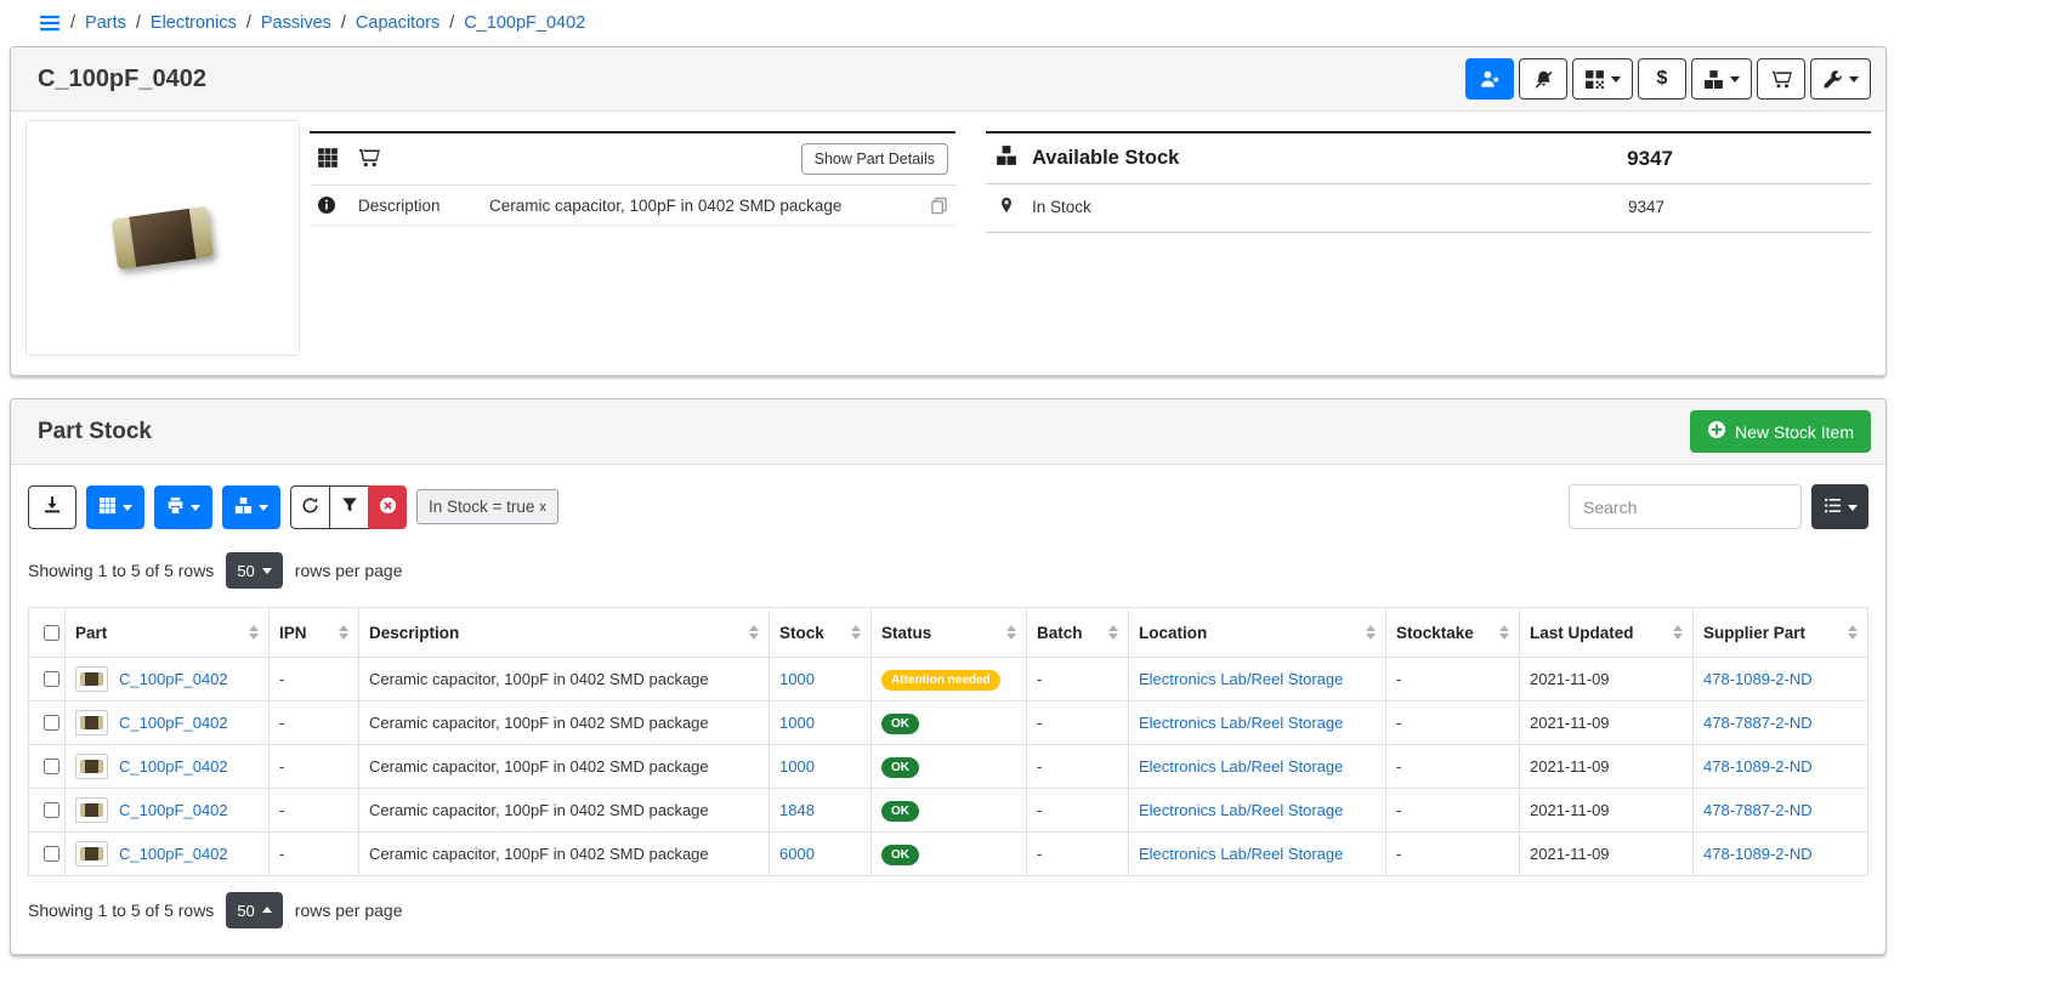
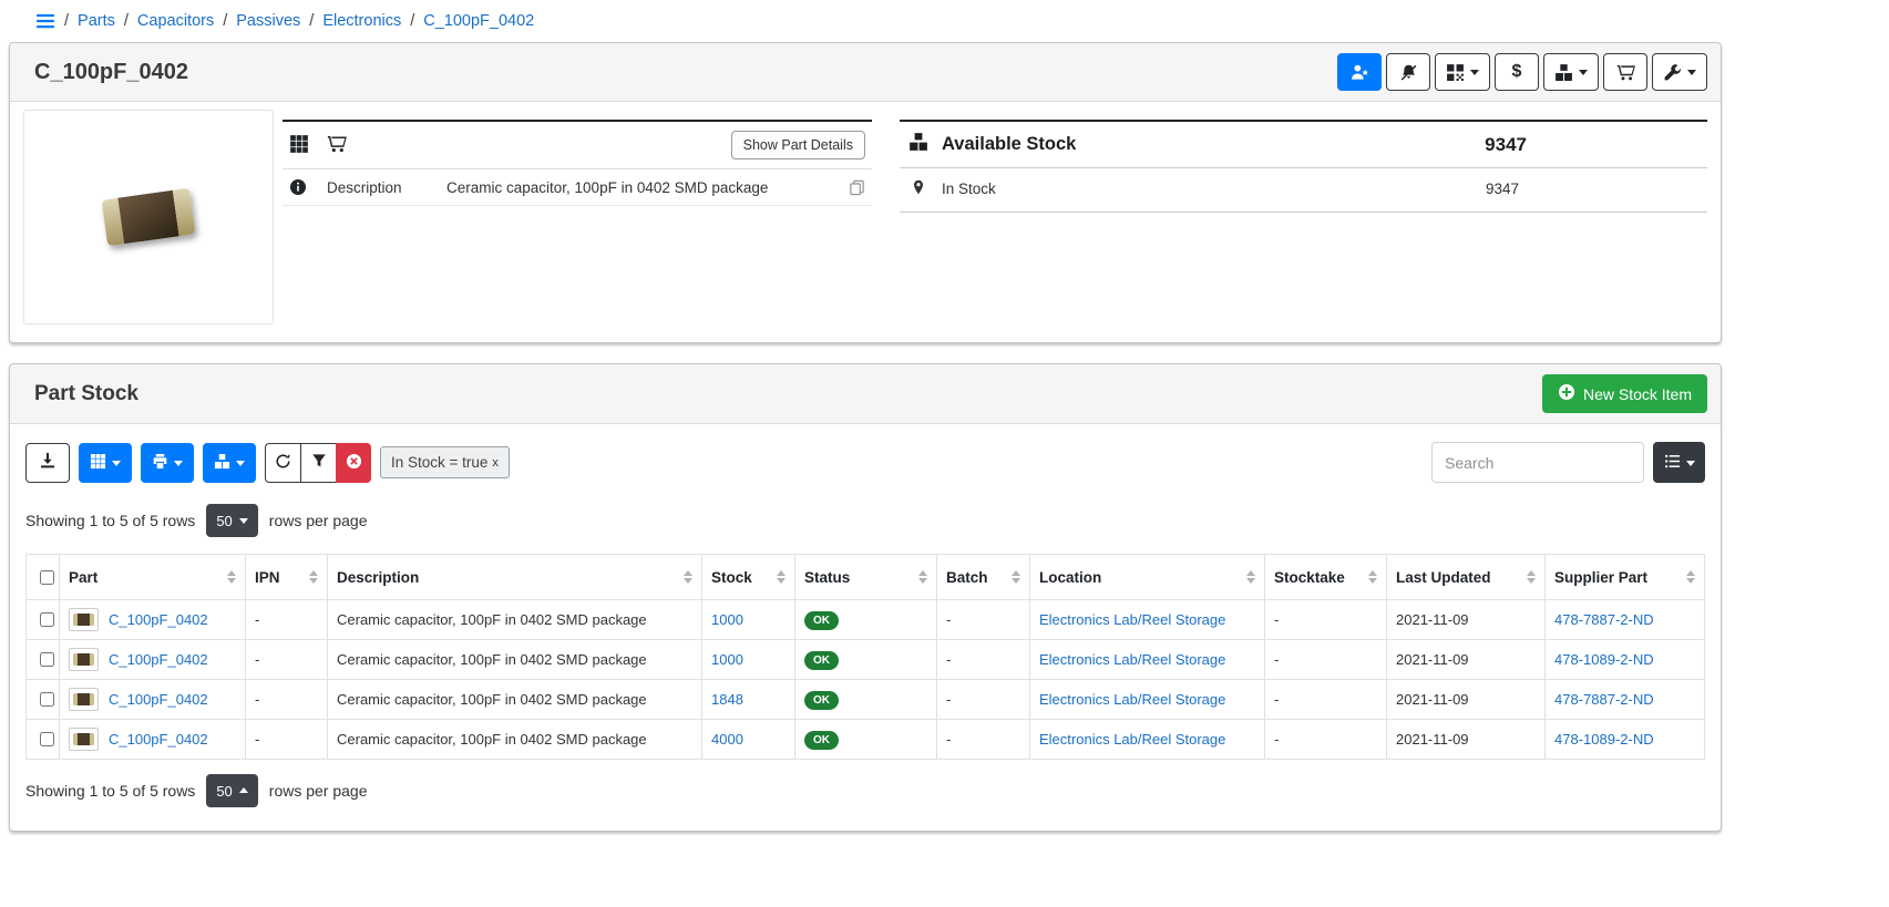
  /
  Parts
  /
- Electronics
+ Capacitors
  /
  Passives
  /
- Capacitors
+ Electronics
  /
  C_100pF_0402
  C_100pF_0402
  $
  Show Part Details
  Description
  Ceramic capacitor, 100pF in 0402 SMD package
  Available Stock
  9347
  In Stock
  9347
  Part Stock
  New Stock Item
  In Stock = true
  x
  Search
  Showing 1 to 5 of 5 rows
  50
  rows per page
  	Part	IPN	Description	Stock	Status	Batch	Location	Stocktake	Last Updated	Supplier Part
- 	C_100pF_0402	-	Ceramic capacitor, 100pF in 0402 SMD package	1000	Attention needed	-	Electronics Lab/Reel Storage	-	2021-11-09	478-1089-2-ND
  	C_100pF_0402	-	Ceramic capacitor, 100pF in 0402 SMD package	1000	OK	-	Electronics Lab/Reel Storage	-	2021-11-09	478-7887-2-ND
  	C_100pF_0402	-	Ceramic capacitor, 100pF in 0402 SMD package	1000	OK	-	Electronics Lab/Reel Storage	-	2021-11-09	478-1089-2-ND
  	C_100pF_0402	-	Ceramic capacitor, 100pF in 0402 SMD package	1848	OK	-	Electronics Lab/Reel Storage	-	2021-11-09	478-7887-2-ND
- 	C_100pF_0402	-	Ceramic capacitor, 100pF in 0402 SMD package	6000	OK	-	Electronics Lab/Reel Storage	-	2021-11-09	478-1089-2-ND
+ 	C_100pF_0402	-	Ceramic capacitor, 100pF in 0402 SMD package	4000	OK	-	Electronics Lab/Reel Storage	-	2021-11-09	478-1089-2-ND
  Showing 1 to 5 of 5 rows
  50
  rows per page
